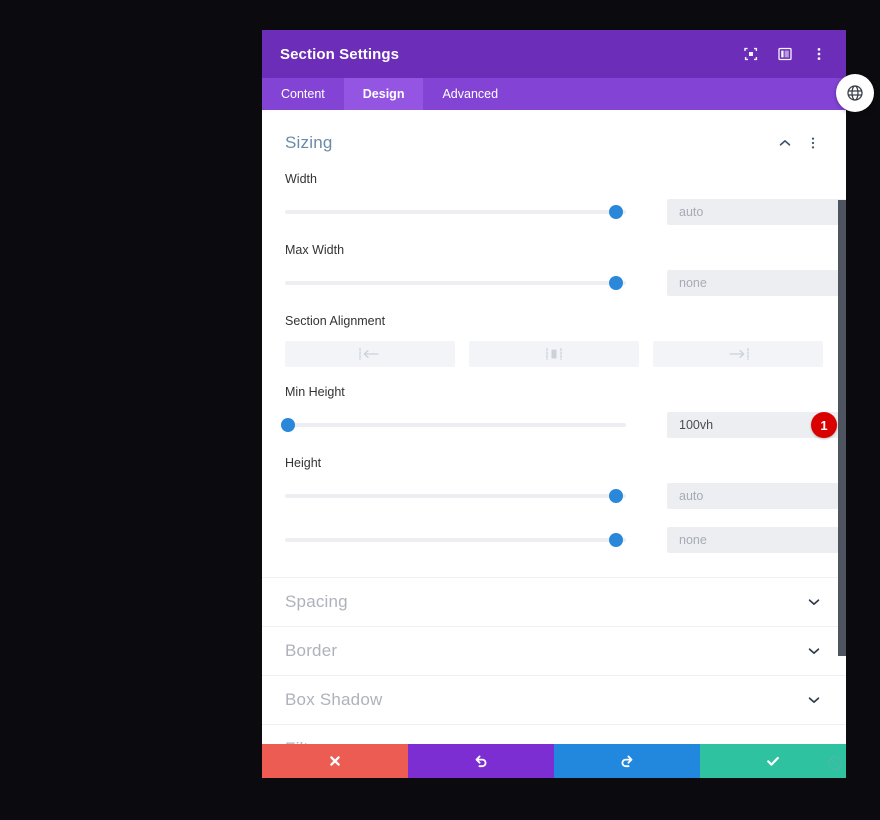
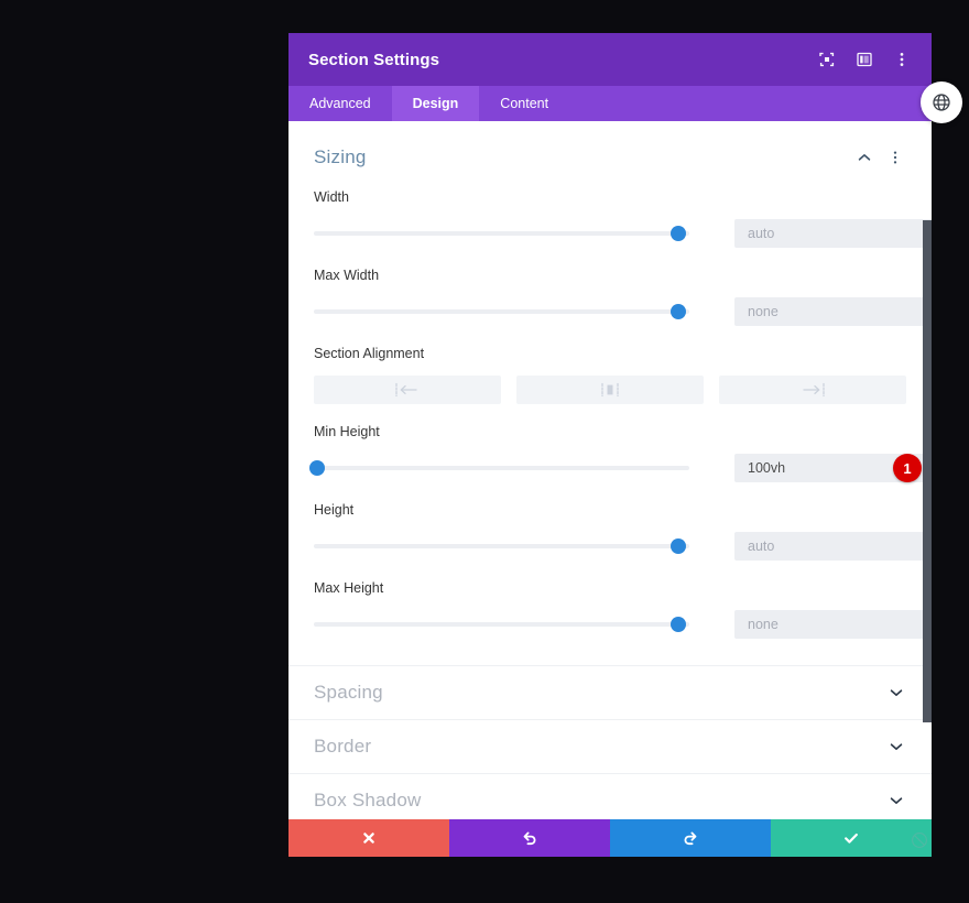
  Section Settings
- Content
+ Advanced
  Design
- Advanced
+ Content
  Sizing
  Width
  auto
  Max Width
  none
  Section Alignment
  Min Height
  100vh
  1
  Height
  auto
+ Max Height
  none
  Spacing
  Border
  Box Shadow
